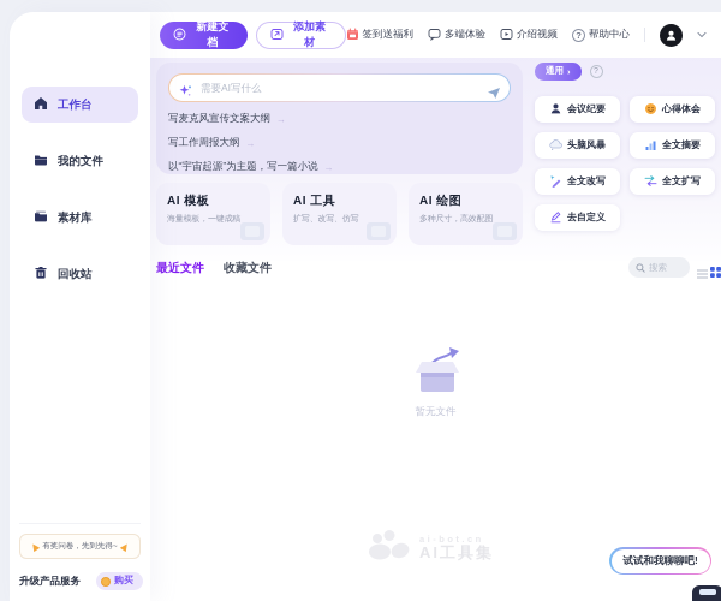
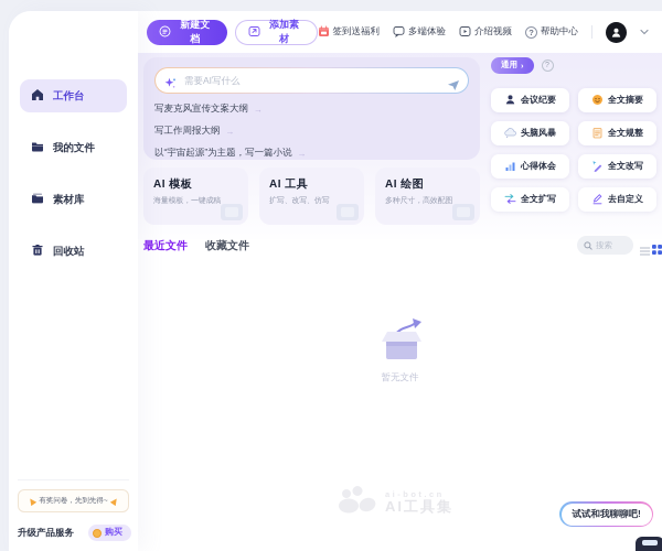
  工作台
  我的文件
  素材库
  回收站
  升级产品服务
  购买
  新建文档
  添加素材
  签到送福利
  多端体验
  介绍视频
  ?
  帮助中心
  需要AI写什么
  写麦克风宣传文案大纲
  →
  写工作周报大纲
  →
  以“宇宙起源”为主题，写一篇小说
  →
  AI 模板
  AI 工具
  AI 绘图
  通用
  ›
  会议纪要
- 心得体会
+ 全文摘要
  头脑风暴
+ 全文规整
- 全文摘要
+ 心得体会
  全文改写
  全文扩写
  去自定义
  最近文件
  收藏文件
  搜索
  暂无文件
  AI工具集
  试试和我聊聊吧!
